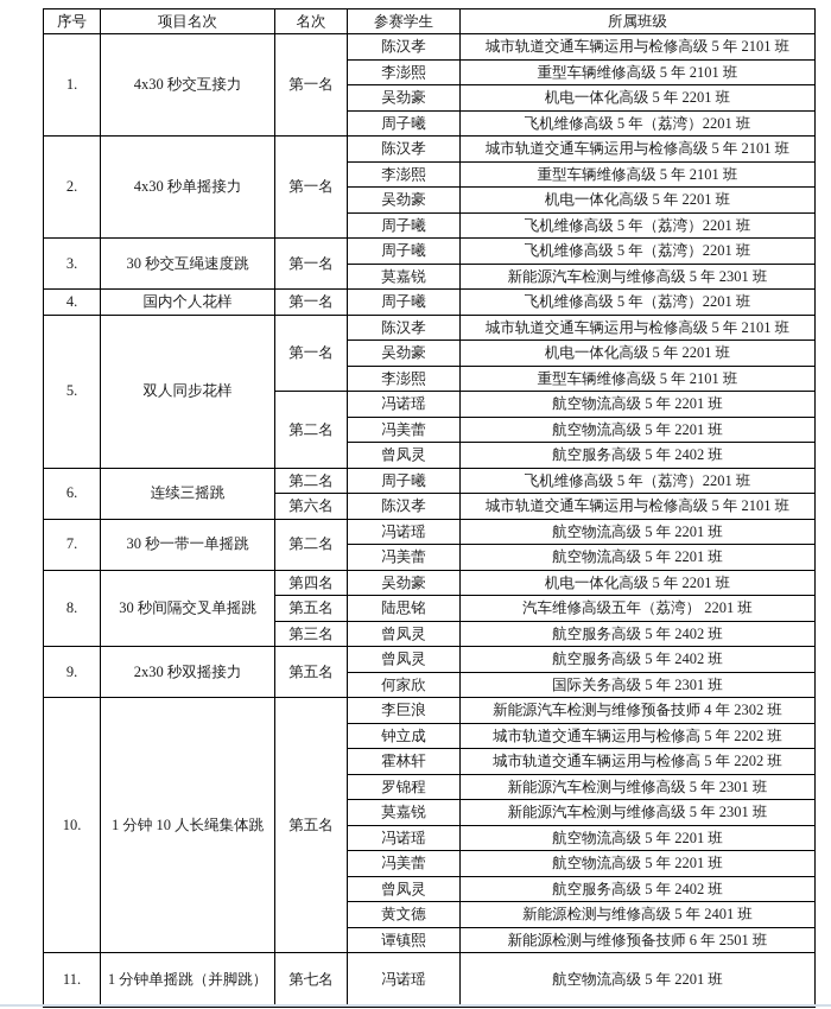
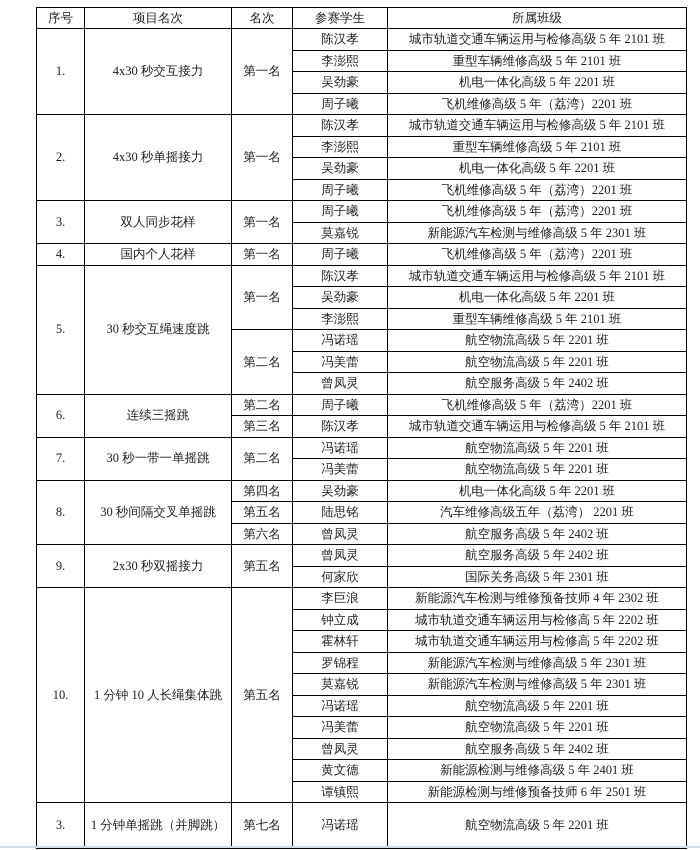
  序号	项目名次	名次	参赛学生	所属班级
  1.	4x30 秒交互接力	第一名	陈汉孝	城市轨道交通车辆运用与检修高级 5 年 2101 班
  李澎熙	重型车辆维修高级 5 年 2101 班
  吴劲豪	机电一体化高级 5 年 2201 班
  周子曦	飞机维修高级 5 年（荔湾）2201 班
  2.	4x30 秒单摇接力	第一名	陈汉孝	城市轨道交通车辆运用与检修高级 5 年 2101 班
  李澎熙	重型车辆维修高级 5 年 2101 班
  吴劲豪	机电一体化高级 5 年 2201 班
  周子曦	飞机维修高级 5 年（荔湾）2201 班
- 3.	30 秒交互绳速度跳	第一名	周子曦	飞机维修高级 5 年（荔湾）2201 班
+ 3.	双人同步花样	第一名	周子曦	飞机维修高级 5 年（荔湾）2201 班
  莫嘉锐	新能源汽车检测与维修高级 5 年 2301 班
  4.	国内个人花样	第一名	周子曦	飞机维修高级 5 年（荔湾）2201 班
- 5.	双人同步花样	第一名	陈汉孝	城市轨道交通车辆运用与检修高级 5 年 2101 班
+ 5.	30 秒交互绳速度跳	第一名	陈汉孝	城市轨道交通车辆运用与检修高级 5 年 2101 班
  吴劲豪	机电一体化高级 5 年 2201 班
  李澎熙	重型车辆维修高级 5 年 2101 班
  第二名	冯诺瑶	航空物流高级 5 年 2201 班
  冯美蕾	航空物流高级 5 年 2201 班
  曾凤灵	航空服务高级 5 年 2402 班
  6.	连续三摇跳	第二名	周子曦	飞机维修高级 5 年（荔湾）2201 班
- 第六名	陈汉孝	城市轨道交通车辆运用与检修高级 5 年 2101 班
+ 第三名	陈汉孝	城市轨道交通车辆运用与检修高级 5 年 2101 班
  7.	30 秒一带一单摇跳	第二名	冯诺瑶	航空物流高级 5 年 2201 班
  冯美蕾	航空物流高级 5 年 2201 班
  8.	30 秒间隔交叉单摇跳	第四名	吴劲豪	机电一体化高级 5 年 2201 班
  第五名	陆思铭	汽车维修高级五年（荔湾） 2201 班
- 第三名	曾凤灵	航空服务高级 5 年 2402 班
+ 第六名	曾凤灵	航空服务高级 5 年 2402 班
  9.	2x30 秒双摇接力	第五名	曾凤灵	航空服务高级 5 年 2402 班
  何家欣	国际关务高级 5 年 2301 班
  10.	1 分钟 10 人长绳集体跳	第五名	李巨浪	新能源汽车检测与维修预备技师 4 年 2302 班
  钟立成	城市轨道交通车辆运用与检修高 5 年 2202 班
  霍林轩	城市轨道交通车辆运用与检修高 5 年 2202 班
  罗锦程	新能源汽车检测与维修高级 5 年 2301 班
  莫嘉锐	新能源汽车检测与维修高级 5 年 2301 班
  冯诺瑶	航空物流高级 5 年 2201 班
  冯美蕾	航空物流高级 5 年 2201 班
  曾凤灵	航空服务高级 5 年 2402 班
  黄文德	新能源检测与维修高级 5 年 2401 班
  谭镇熙	新能源检测与维修预备技师 6 年 2501 班
- 11.	1 分钟单摇跳（并脚跳）	第七名	冯诺瑶	航空物流高级 5 年 2201 班
+ 3.	1 分钟单摇跳（并脚跳）	第七名	冯诺瑶	航空物流高级 5 年 2201 班
